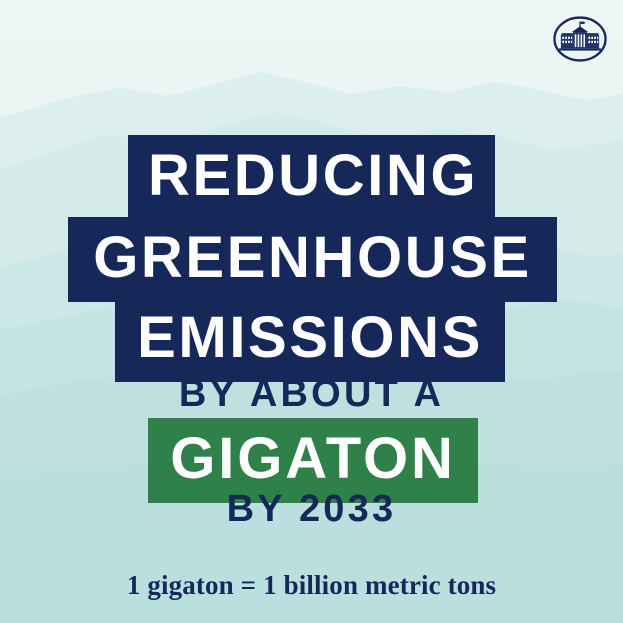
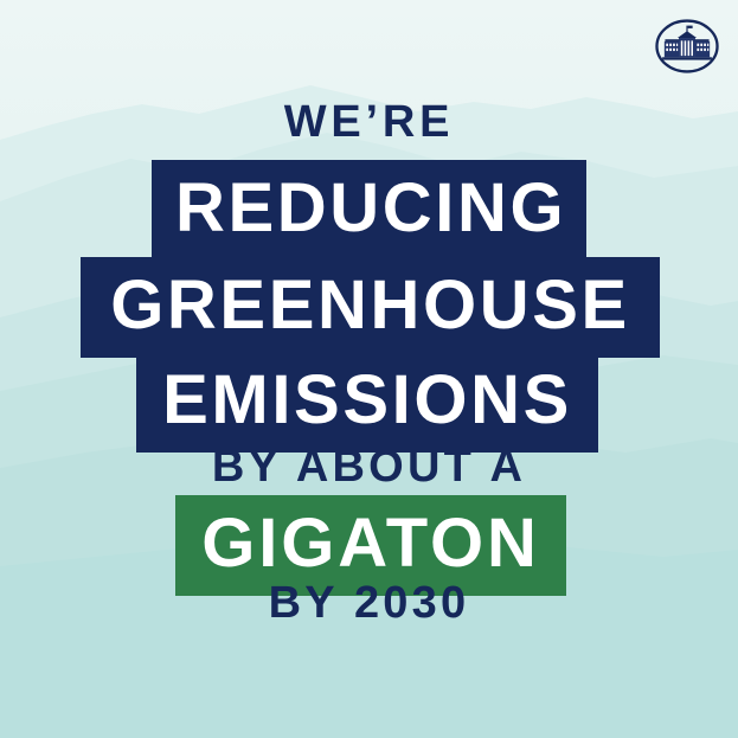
+ WE’RE
  REDUCING
  GREENHOUSE
  EMISSIONS
  BY ABOUT A
  GIGATON
- BY 2033
+ BY 2030
- 1 gigaton = 1 billion metric tons
